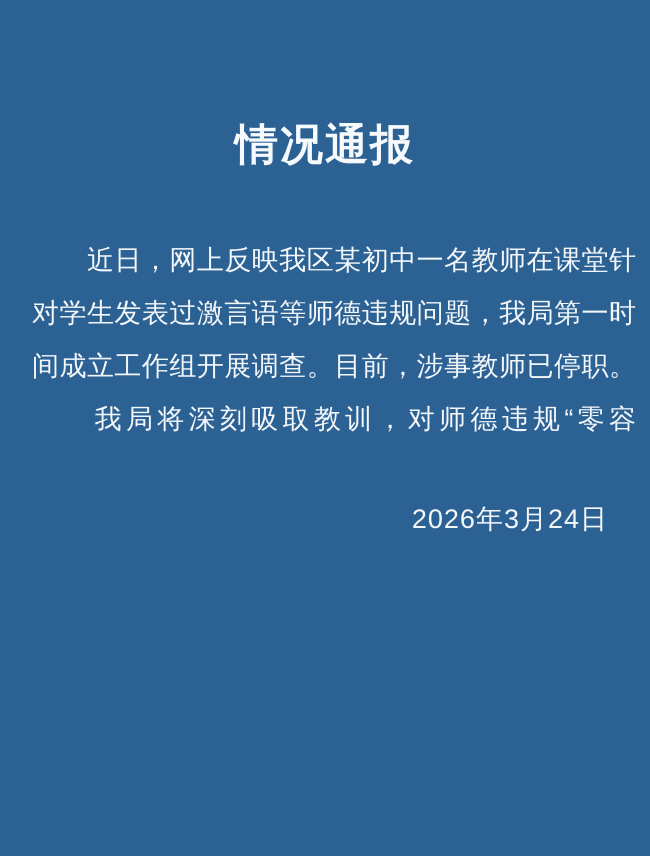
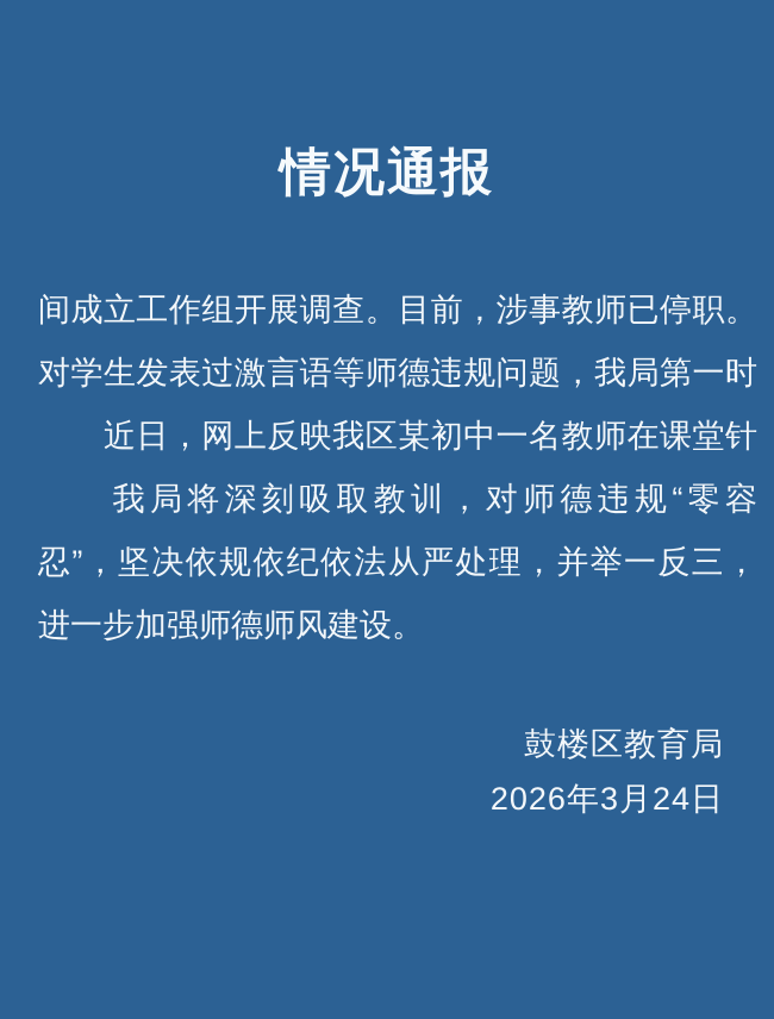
  情况通报
- 近日，网上反映我区某初中一名教师在课堂针
+ 间成立工作组开展调查。目前，涉事教师已停职。
  对学生发表过激言语等师德违规问题，我局第一时
- 间成立工作组开展调查。目前，涉事教师已停职。
+ 近日，网上反映我区某初中一名教师在课堂针
  我局将深刻吸取教训，对师德违规“零容
+ 忍”，坚决依规依纪依法从严处理，并举一反三，
+ 进一步加强师德师风建设。
+ 鼓楼区教育局
  2026年3月24日
